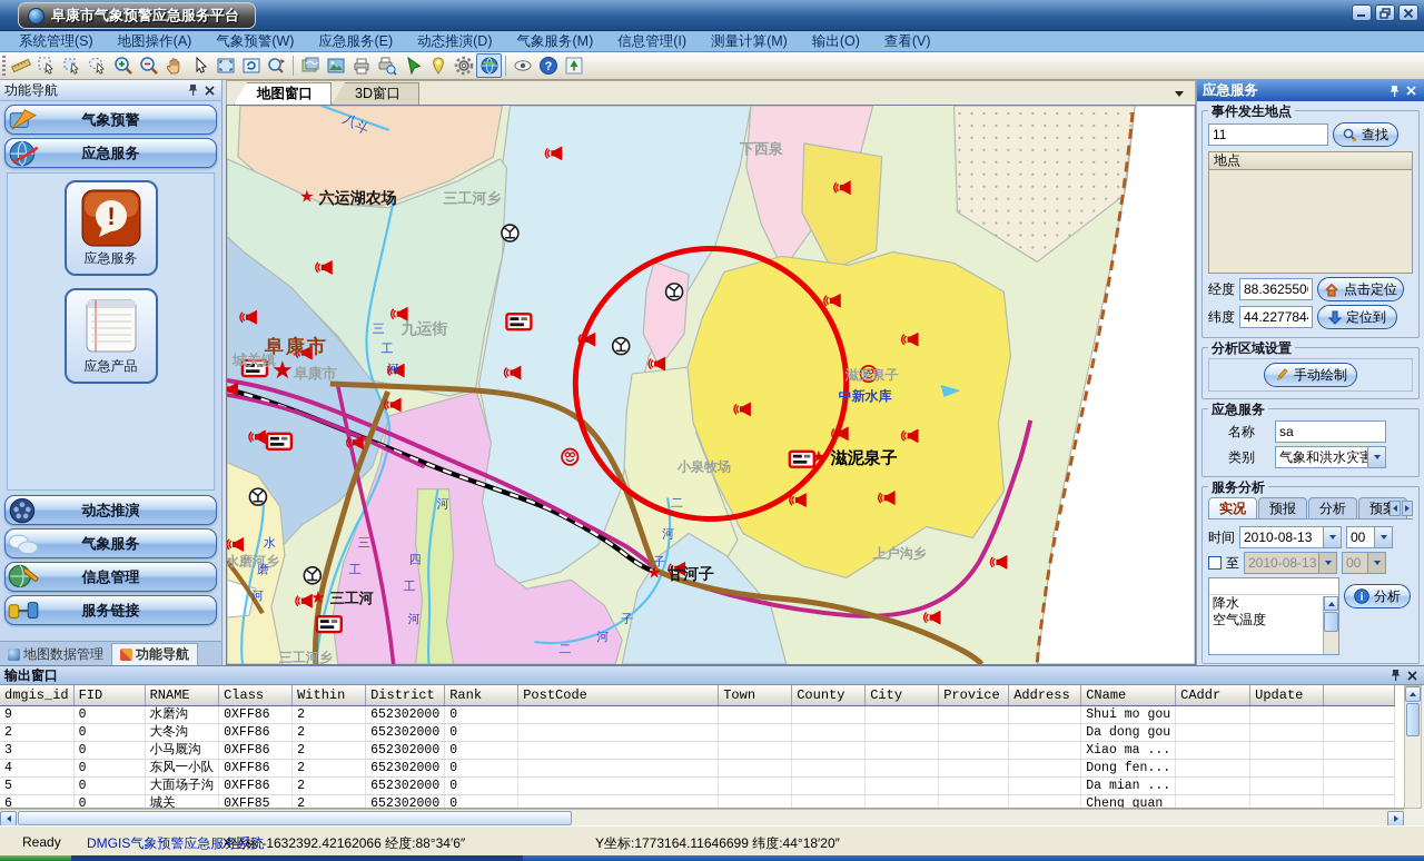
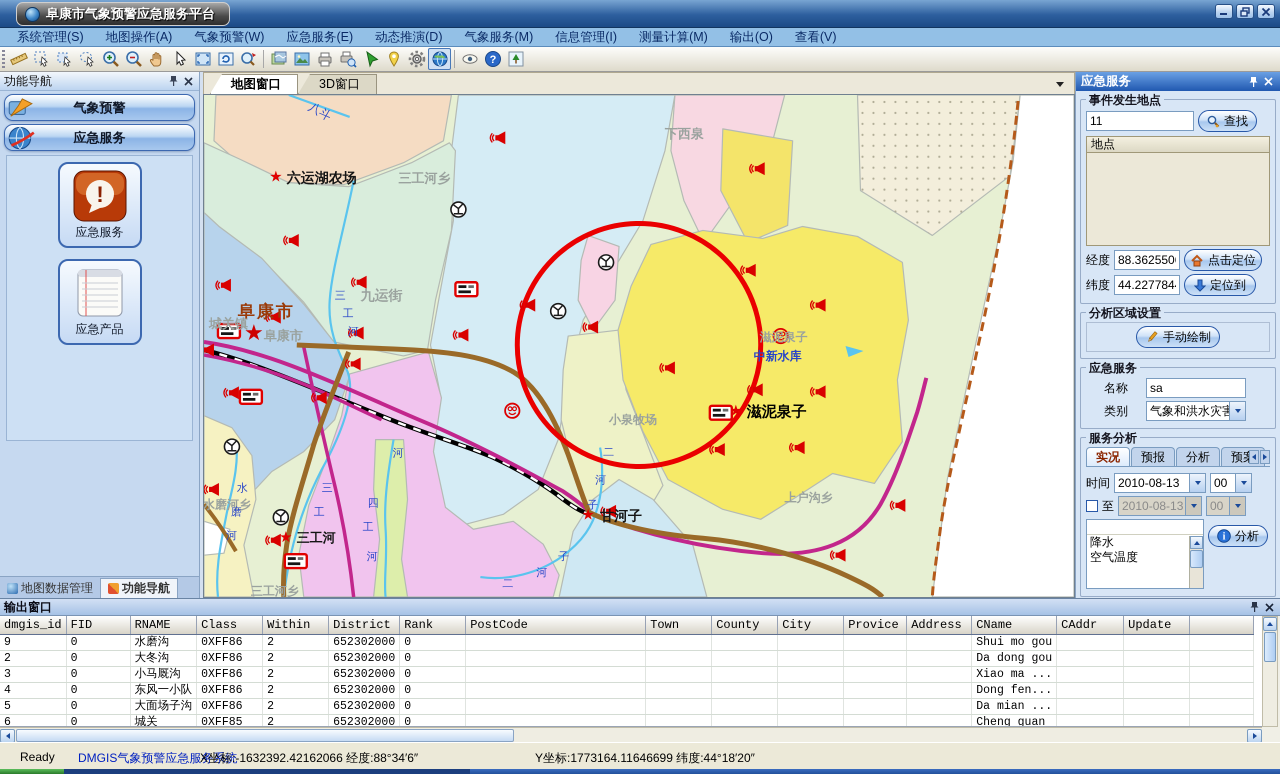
  阜康市气象预警应急服务平台
  系统管理(S)
  地图操作(A)
  气象预警(W)
  应急服务(E)
  动态推演(D)
  气象服务(M)
  信息管理(I)
  测量计算(M)
  输出(O)
  查看(V)
  ?
  功能导航
  气象预警
  应急服务
  !
  应急服务
  应急产品
- 动态推演
- 气象服务
- 信息管理
- 服务链接
  地图数据管理
  功能导航
  地图窗口
  3D窗口
  ★
  ★
  ★
  ★
  ★
  六运湖农场
  三工河乡
  下西泉
  九运街
  阜康市
  城关镇
  阜康市
  滋泥泉子
  中新水库
  滋泥泉子
  小泉牧场
  上户沟乡
  三工河
  甘河子
  水磨河乡
  三工河乡
  三
  工
  河
  三
  工
  四
  工
  河
  水
  磨
  河
  河
  二
  河
  子
  子
  河
  二
  应急服务
  事件发生地点
  11
  查找
  地点
  经度
  88.362550
  点击定位
  纬度
  44.227784
  定位到
  分析区域设置
  手动绘制
  应急服务
  名称
  sa
  类别
  气象和洪水灾害
  服务分析
  实况
  预报
  分析
  时间
  2010-08-13
  00
  至
  2010-08-13
  00
  降水
  空气温度
  i
  分析
  输出窗口
  dmgis_id	FID	RNAME	Class	Within	District	Rank	PostCode	Town	County	City	Provice	Address	CName	CAddr	Update
  9	0	水磨沟	0XFF86	2	652302000	0							Shui mo gou
  2	0	大冬沟	0XFF86	2	652302000	0							Da dong gou
  3	0	小马厩沟	0XFF86	2	652302000	0							Xiao ma ...
  4	0	东风一小队	0XFF86	2	652302000	0							Dong fen...
  5	0	大面场子沟	0XFF86	2	652302000	0							Da mian ...
  6	0	城关	0XFF85	2	652302000	0							Cheng guan
  Ready
  DMGIS气象预警应急服务系统
  X坐标:-1632392.42162066 经度:88°34′6″
  Y坐标:1773164.11646699 纬度:44°18′20″
